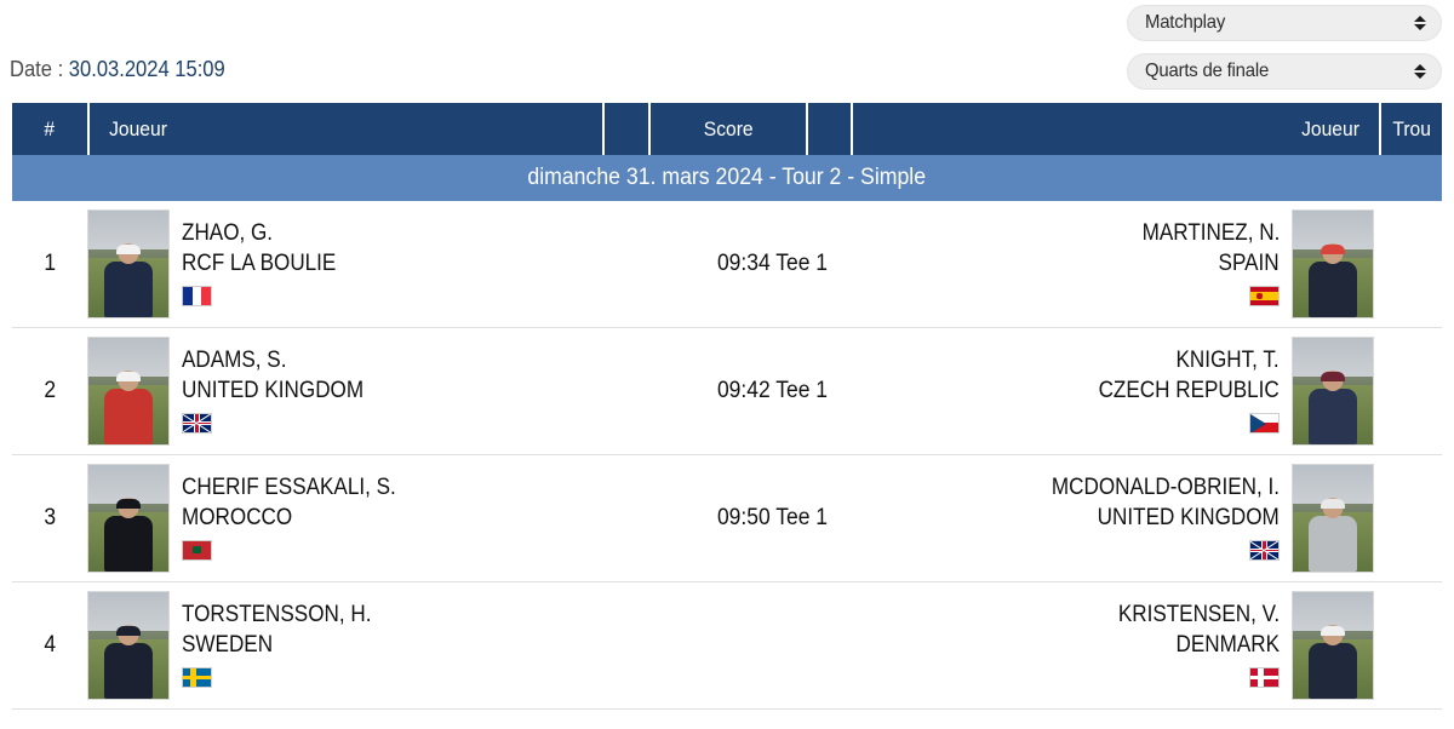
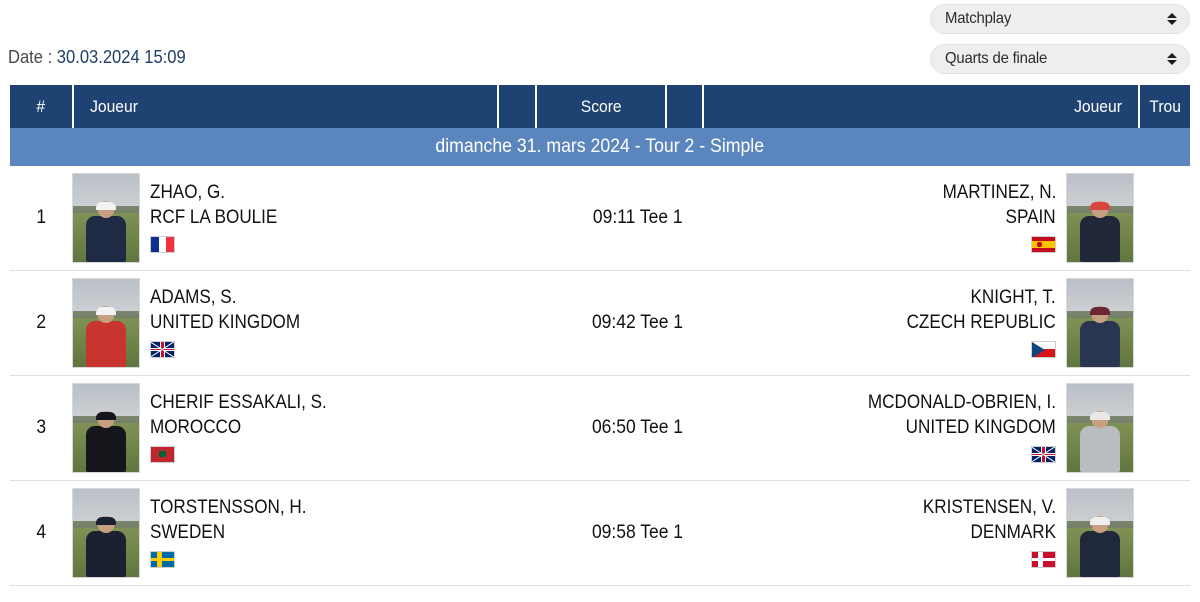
  Matchplay
  Quarts de finale
  Date : 30.03.2024 15:09
  #
  Joueur
  Score
  Joueur
  Trou
  dimanche 31. mars 2024 - Tour 2 - Simple
  1
  ZHAO, G.
  RCF LA BOULIE
- 09:34 Tee 1
+ 09:11 Tee 1
  MARTINEZ, N.
  SPAIN
  2
  ADAMS, S.
  UNITED KINGDOM
  09:42 Tee 1
  KNIGHT, T.
  CZECH REPUBLIC
  3
  CHERIF ESSAKALI, S.
  MOROCCO
- 09:50 Tee 1
+ 06:50 Tee 1
  MCDONALD-OBRIEN, I.
  UNITED KINGDOM
  4
  TORSTENSSON, H.
  SWEDEN
+ 09:58 Tee 1
  KRISTENSEN, V.
  DENMARK
